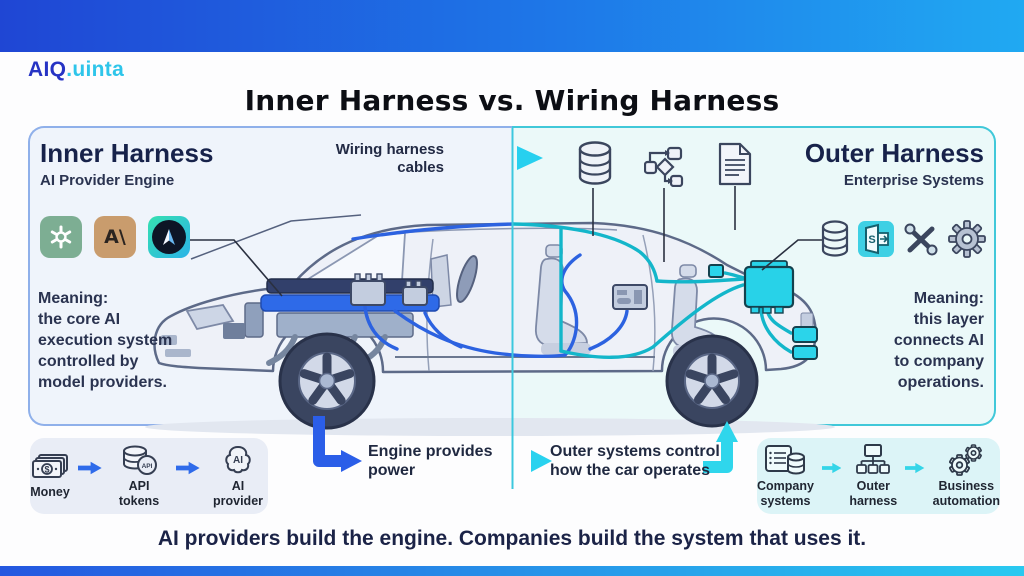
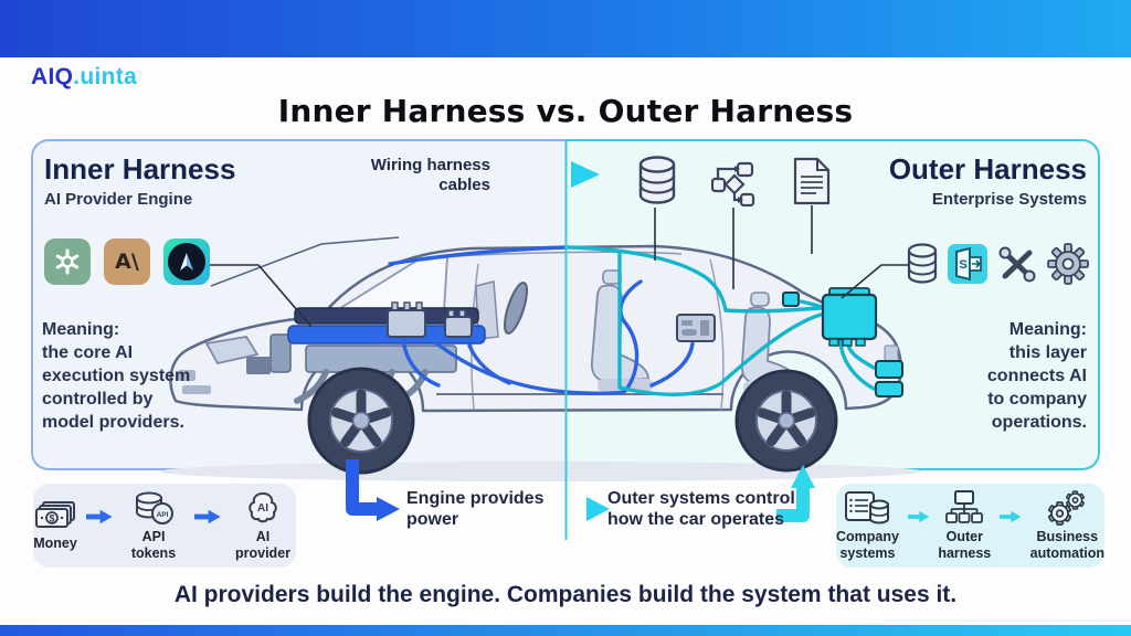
  AIQ.uinta
- Inner Harness vs. Wiring Harness
+ Inner Harness vs. Outer Harness
  Inner Harness
  AI Provider Engine
  A\
  Meaning:
  the core AI
  execution system
  controlled by
  model providers.
  Wiring harness
  cables
  Outer Harness
  Enterprise Systems
  S
  Meaning:
  this layer
  connects AI
  to company
  operations.
  Engine provides
  power
  Outer systems control
  how the car operates
  $
  Money
  API tokens
  AI
  AI provider
  Company
  systems
  Outer
  harness
  Business
  automation
  AI providers build the engine. Companies build the system that uses it.
